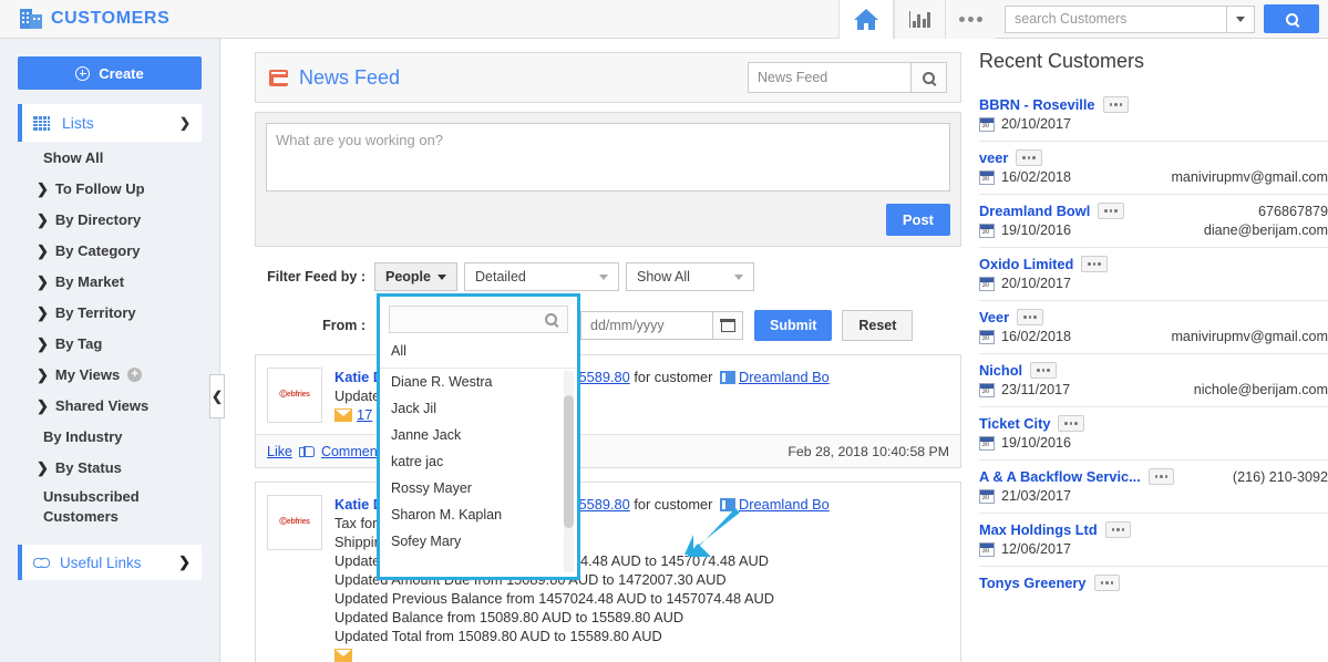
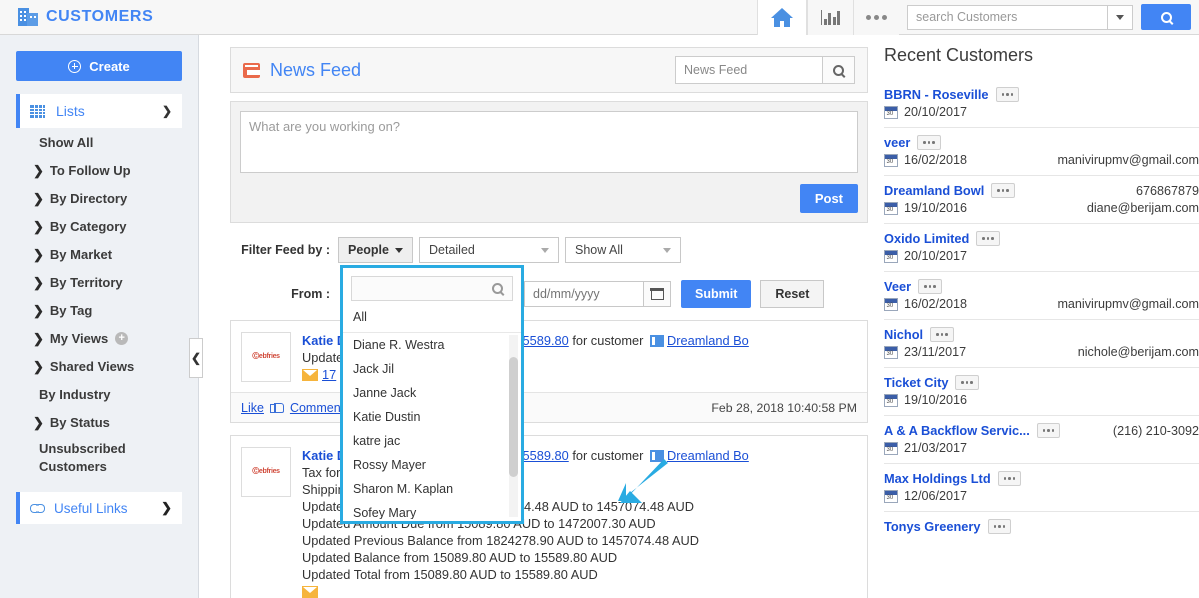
  CUSTOMERS
  search Customers
  Create
  Lists
  ❯
  Show All
  ❯
  To Follow Up
  ❯
  By Directory
  ❯
  By Category
  ❯
  By Market
  ❯
  By Territory
  ❯
  By Tag
  ❯
  My Views
  +
  ❯
  Shared Views
  By Industry
  ❯
  By Status
  Unsubscribed Customers
  Useful Links
  ❯
  ❮
  News Feed
  News Feed
  What are you working on?
  Post
  Filter Feed by :
  People
  Detailed
  Show All
  From :
  dd/mm/yyyy
  Submit
  Reset
  All
  Diane R. Westra
  Jack Jil
  Janne Jack
+ Katie Dustin
  katre jac
  Rossy Mayer
  Sharon M. Kaplan
  Sofey Mary
  17
  Like
  Commen
  Feb 28, 2018 10:40:58 PM
  Tax for
  Shippi
- Updated Previous Balance from 1457024.48 AUD to 1457074.48 AUD
+ Updated Previous Balance from 1824278.90 AUD to 1457074.48 AUD
  Updated Balance from 15089.80 AUD to 15589.80 AUD
  Updated Total from 15089.80 AUD to 15589.80 AUD
  Recent Customers
  BBRN - Roseville
  20/10/2017
  veer
  16/02/2018
  manivirupmv@gmail.com
  Dreamland Bowl
  676867879
  19/10/2016
  diane@berijam.com
  Oxido Limited
  20/10/2017
  Veer
  16/02/2018
  manivirupmv@gmail.com
  Nichol
  23/11/2017
  nichole@berijam.com
  Ticket City
  19/10/2016
  A & A Backflow Servic...
  (216) 210-3092
  21/03/2017
  Max Holdings Ltd
  12/06/2017
  Tonys Greenery
